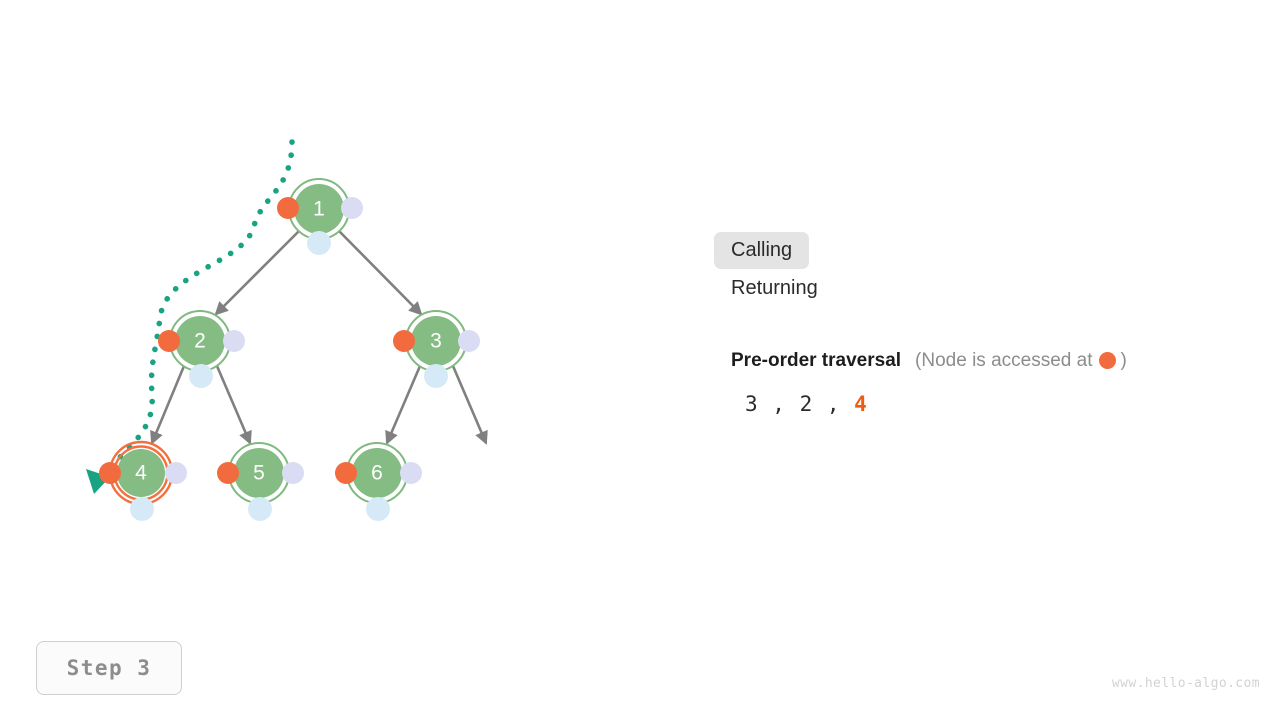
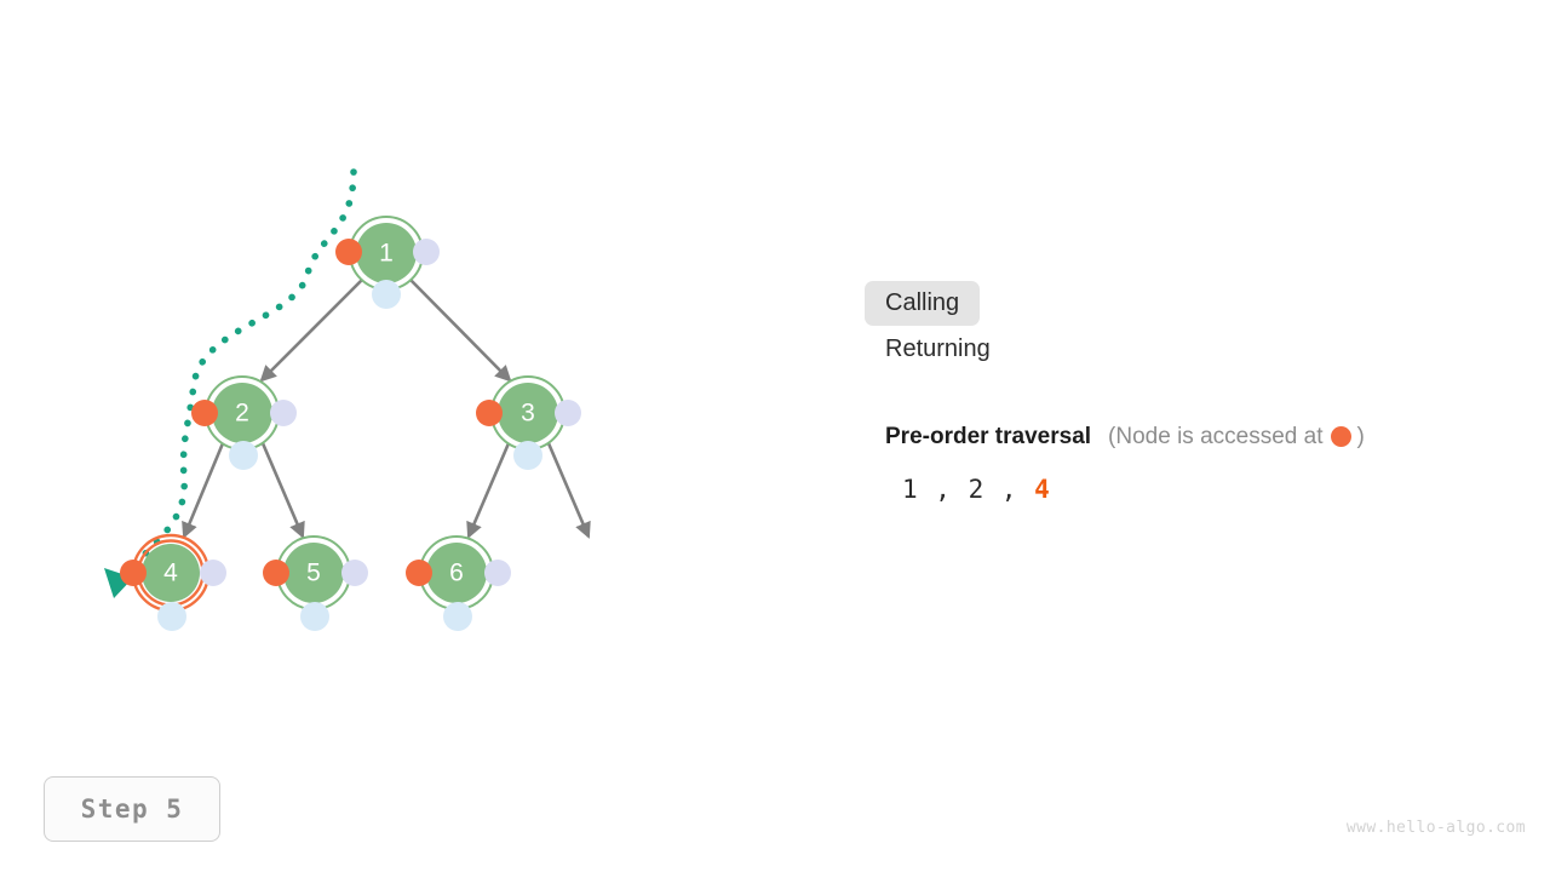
  1
  2
  3
  4
  5
  6
  Calling
  Returning
  Pre-order traversal
  (Node is accessed at )
- 3 , 2 , 4
+ 1 , 2 , 4
- Step 3
+ Step 5
  www.hello-algo.com
